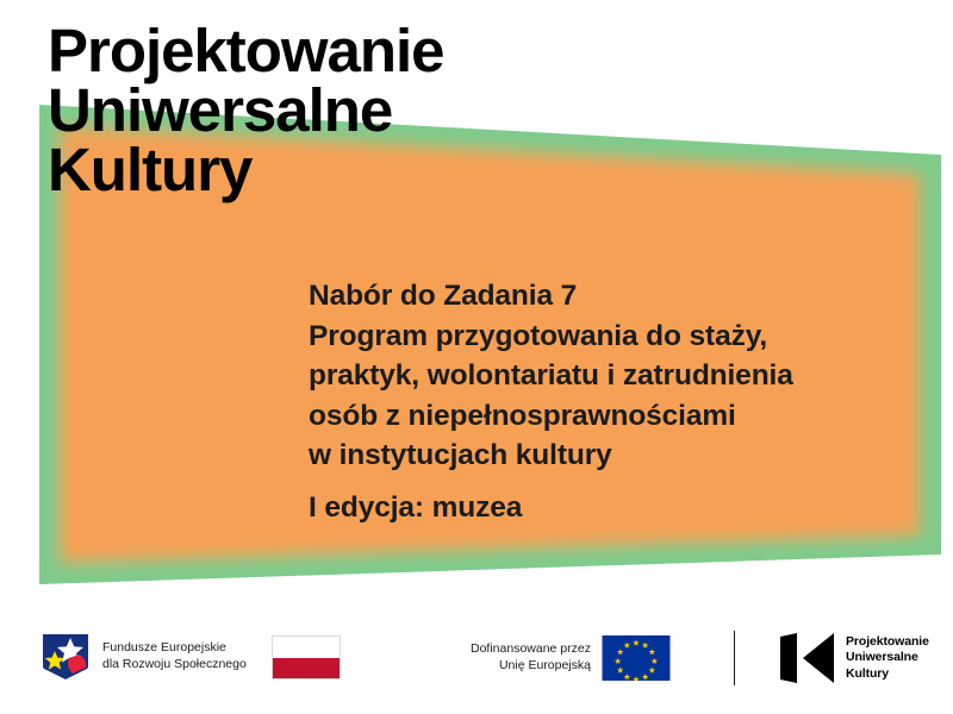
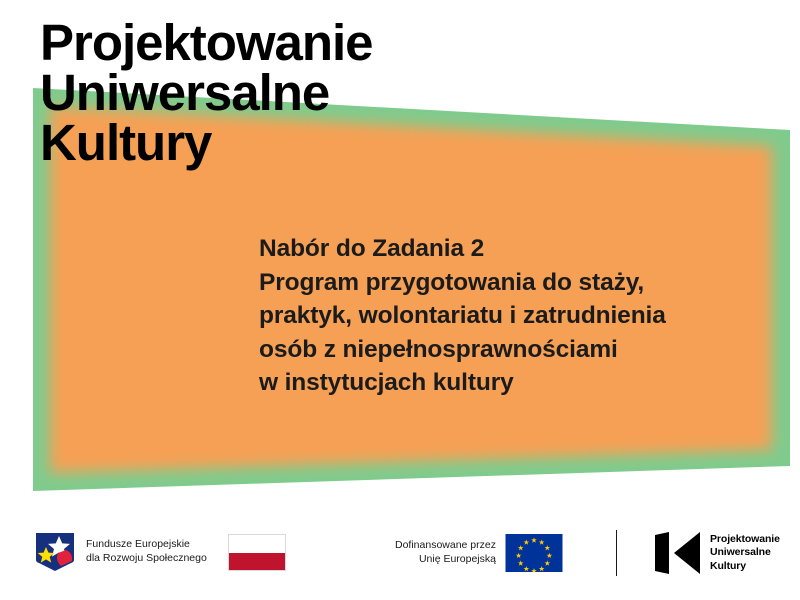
  Projektowanie
  Uniwersalne
  Kultury
- Nabór do Zadania 7
+ Nabór do Zadania 2
  Program przygotowania do staży,
  praktyk, wolontariatu i zatrudnienia
  osób z niepełnosprawnościami
  w instytucjach kultury
- I edycja: muzea
  Fundusze Europejskie
  dla Rozwoju Społecznego
  Dofinansowane przez
  Unię Europejską
  Projektowanie
  Uniwersalne
  Kultury
